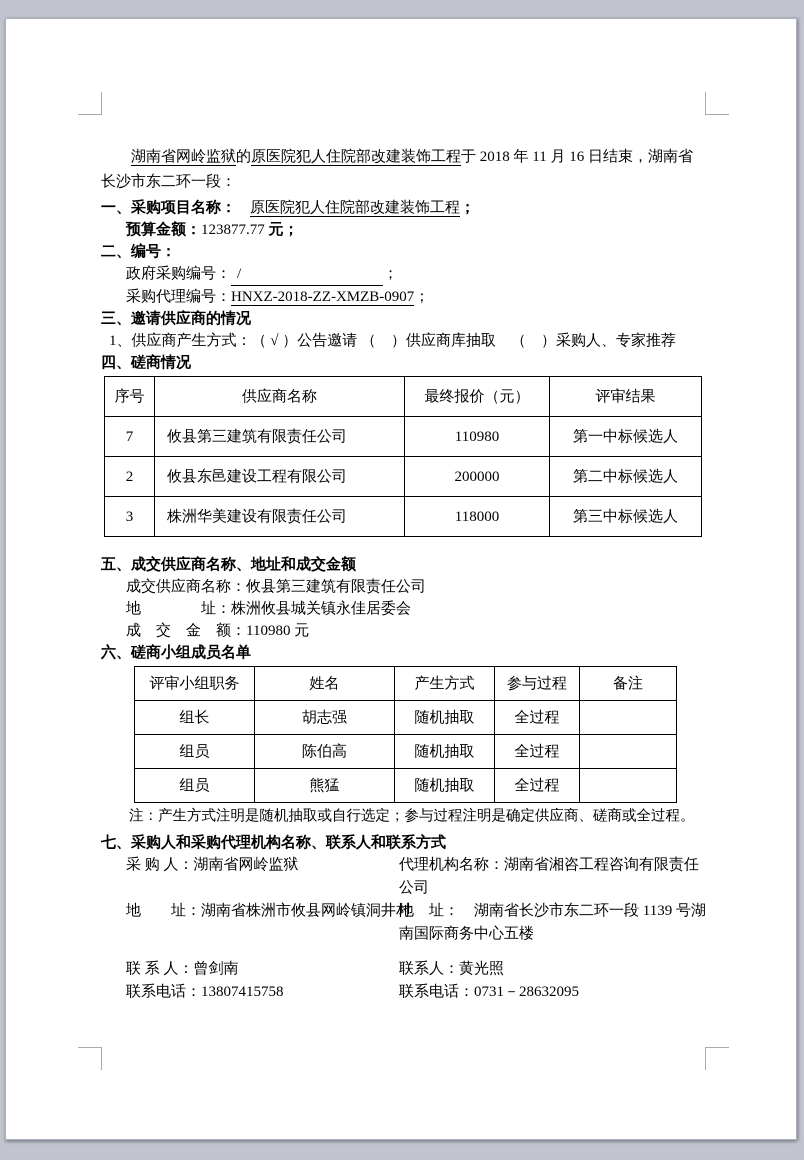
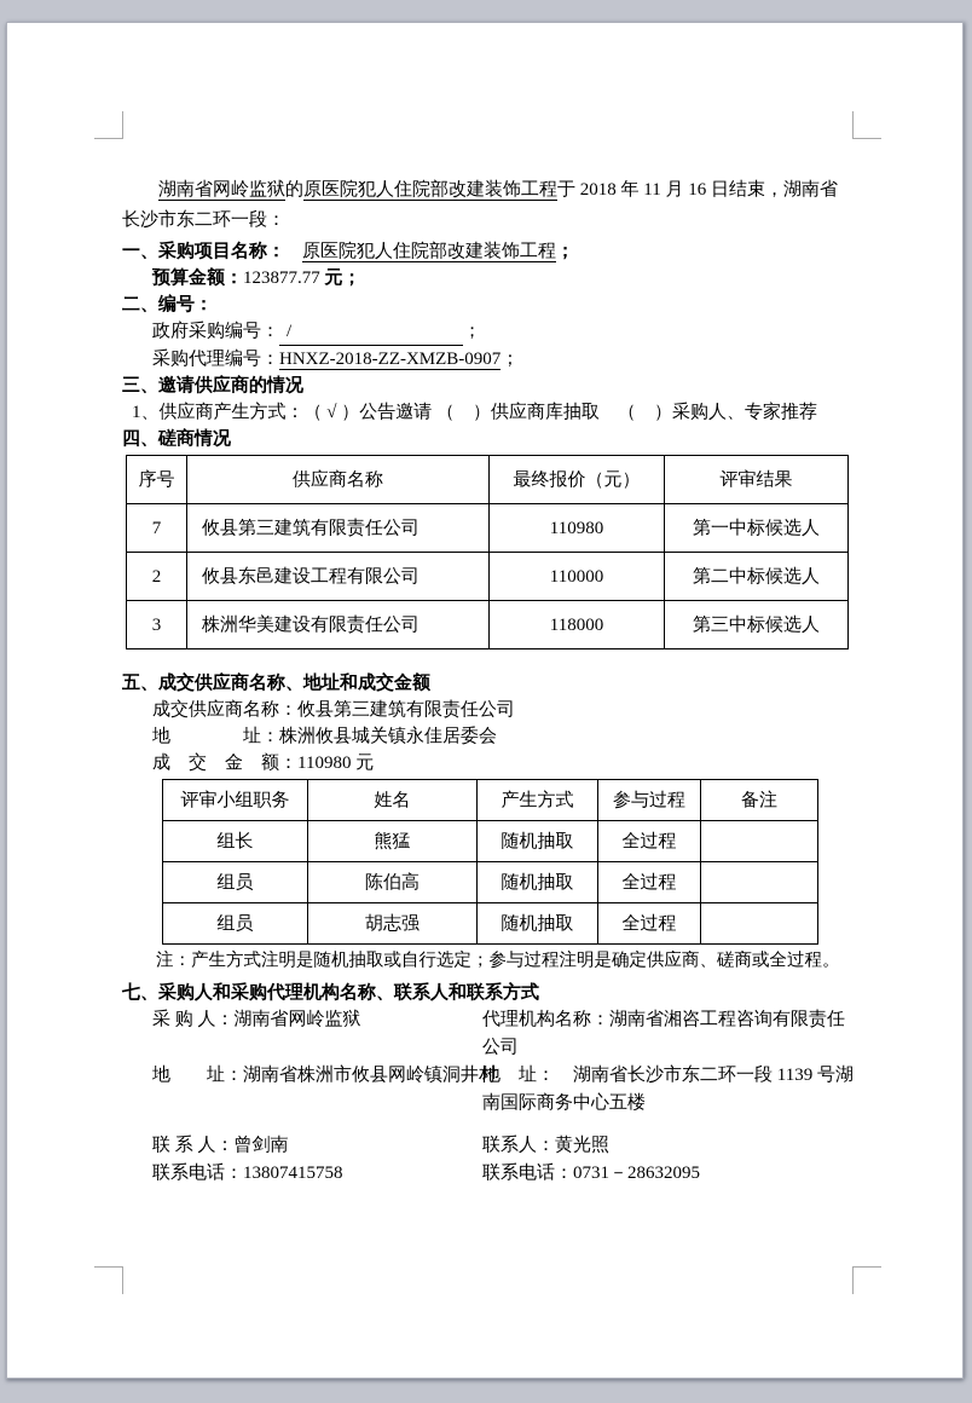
  湖南省网岭监狱的原医院犯人住院部改建装饰工程于 2018 年 11 月 16 日结束，湖南省长沙市东二环一段：
  一、采购项目名称： 原医院犯人住院部改建装饰工程；
  预算金额：123877.77 元；
  二、编号：
  政府采购编号： / ；
  采购代理编号：HNXZ-2018-ZZ-XMZB-0907；
  三、邀请供应商的情况
  1、供应商产生方式：（ √ ）公告邀请 （ ）供应商库抽取 （ ）采购人、专家推荐
  四、磋商情况
  序号	供应商名称	最终报价（元）	评审结果
  7	攸县第三建筑有限责任公司	110980	第一中标候选人
- 2	攸县东邑建设工程有限公司	200000	第二中标候选人
+ 2	攸县东邑建设工程有限公司	110000	第二中标候选人
  3	株洲华美建设有限责任公司	118000	第三中标候选人
  五、成交供应商名称、地址和成交金额
  成交供应商名称：攸县第三建筑有限责任公司
  地 址：株洲攸县城关镇永佳居委会
  成 交 金 额：110980 元
- 六、磋商小组成员名单
  评审小组职务	姓名	产生方式	参与过程	备注
- 组长	胡志强	随机抽取	全过程
+ 组长	熊猛	随机抽取	全过程
  组员	陈伯高	随机抽取	全过程
- 组员	熊猛	随机抽取	全过程
+ 组员	胡志强	随机抽取	全过程
  注：产生方式注明是随机抽取或自行选定；参与过程注明是确定供应商、磋商或全过程。
  七、采购人和采购代理机构名称、联系人和联系方式
  采 购 人：湖南省网岭监狱
  代理机构名称：湖南省湘咨工程咨询有限责任公司
  地 址：湖南省株洲市攸县网岭镇洞井
  地 址： 湖南省长沙市东二环一段 1139 号湖南国际商务中心五楼
  联 系 人：曾剑南
  联系人：黄光照
  联系电话：13807415758
  联系电话：0731－28632095
